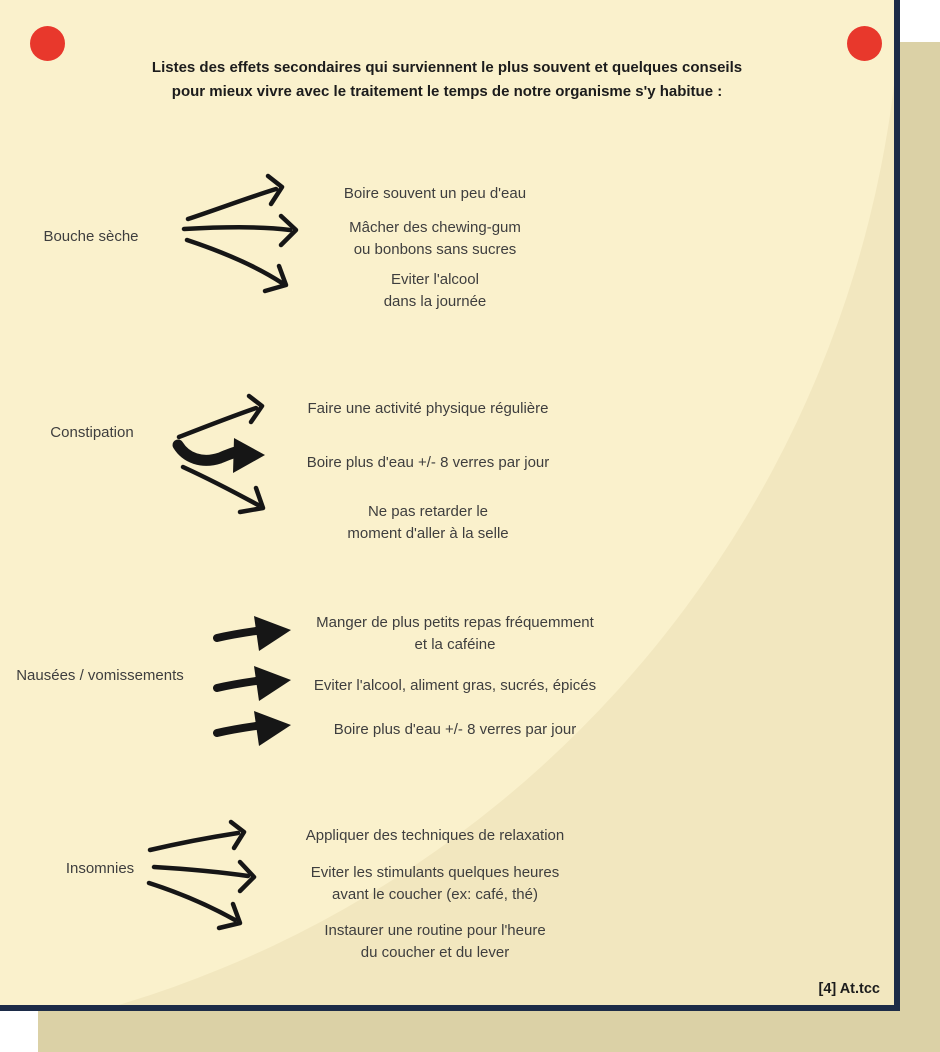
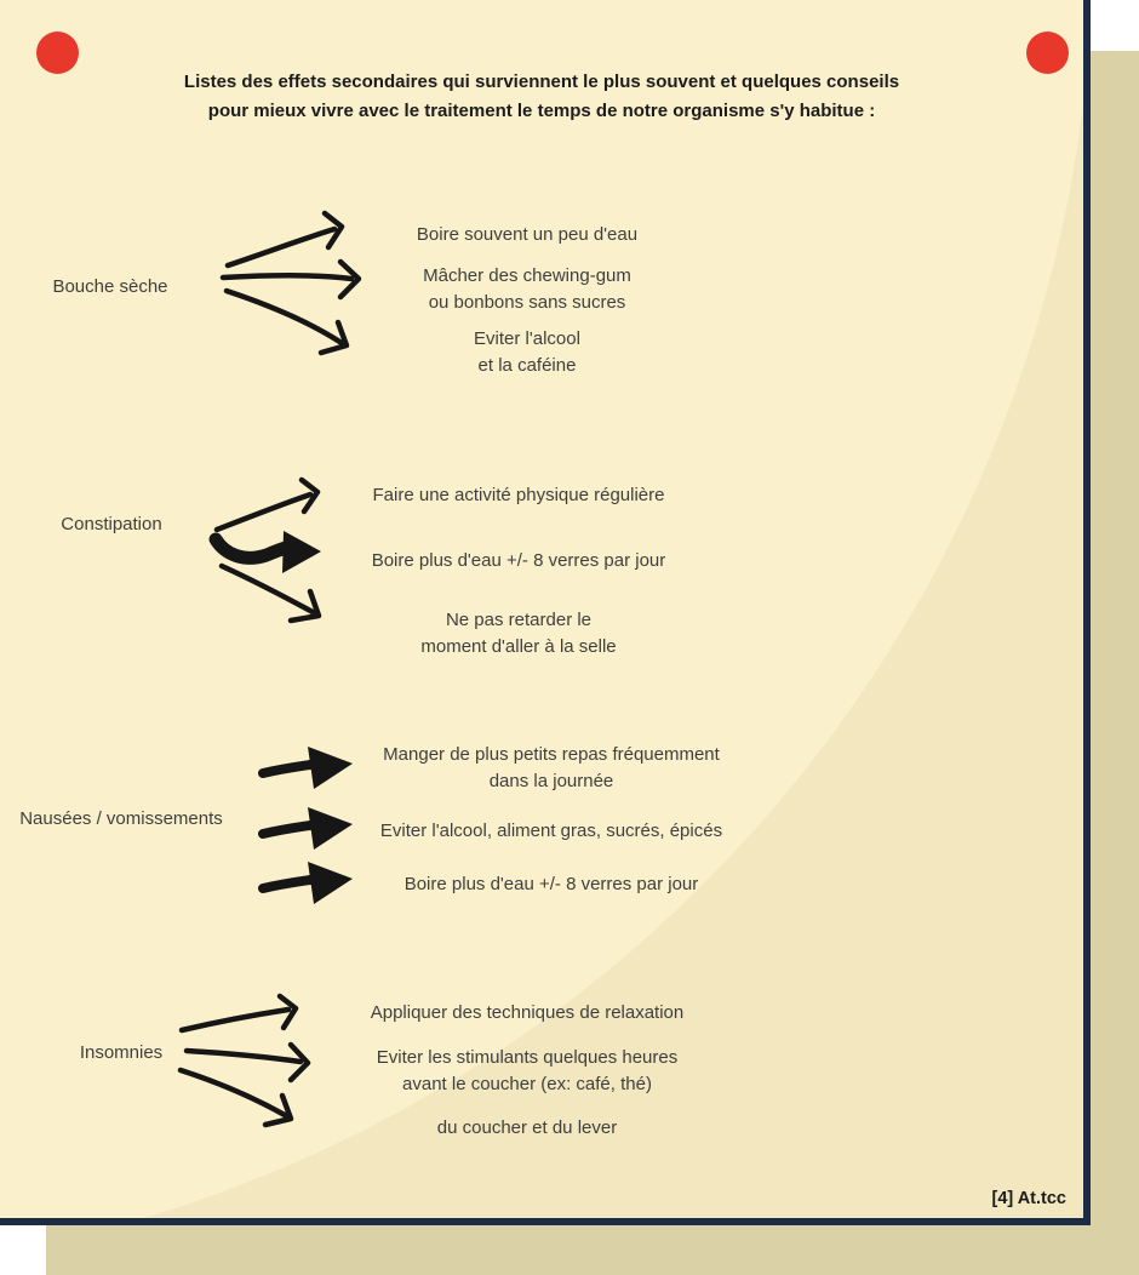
  Listes des effets secondaires qui surviennent le plus souvent et quelques conseils
  pour mieux vivre avec le traitement le temps de notre organisme s'y habitue :
  Bouche sèche
  Boire souvent un peu d'eau
  Mâcher des chewing-gum
  ou bonbons sans sucres
  Eviter l'alcool
- dans la journée
+ et la caféine
  Constipation
  Faire une activité physique régulière
  Boire plus d'eau +/- 8 verres par jour
  Ne pas retarder le
  moment d'aller à la selle
  Nausées / vomissements
  Manger de plus petits repas fréquemment
- et la caféine
+ dans la journée
  Eviter l'alcool, aliment gras, sucrés, épicés
  Boire plus d'eau +/- 8 verres par jour
  Insomnies
  Appliquer des techniques de relaxation
  Eviter les stimulants quelques heures
  avant le coucher (ex: café, thé)
- Instaurer une routine pour l'heure
  du coucher et du lever
  [4] At.tcc
